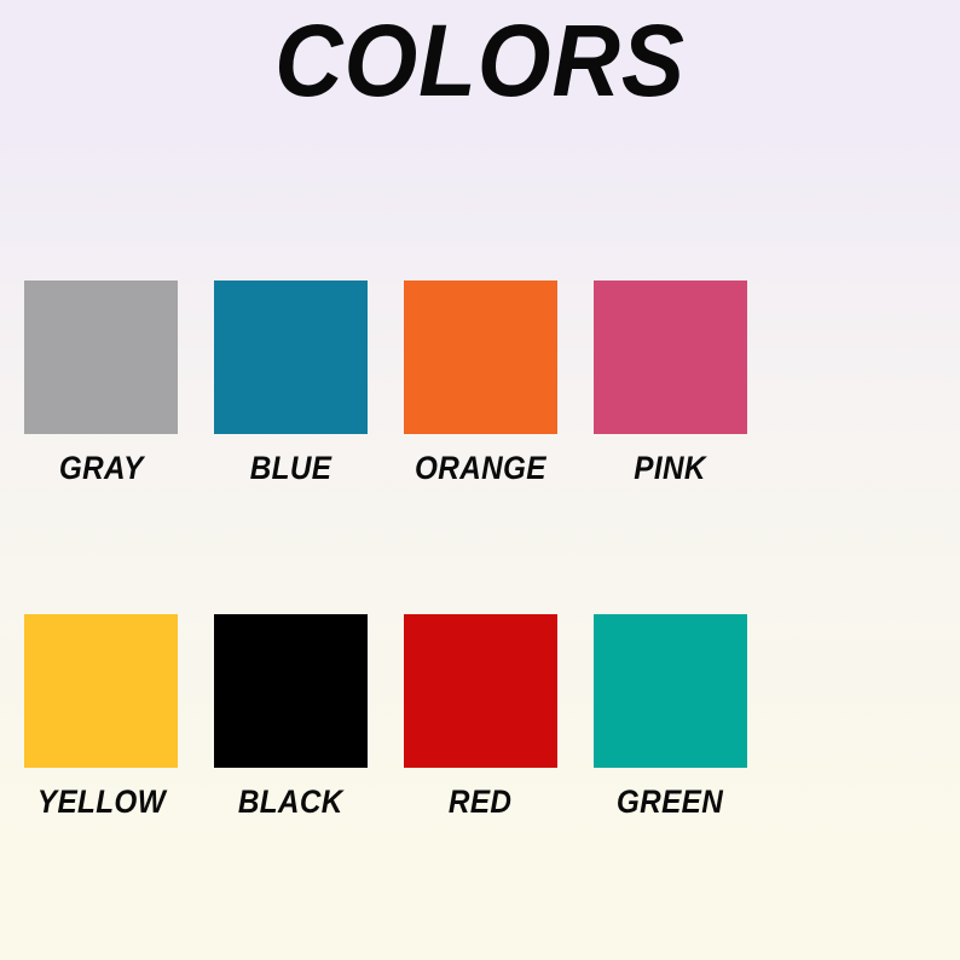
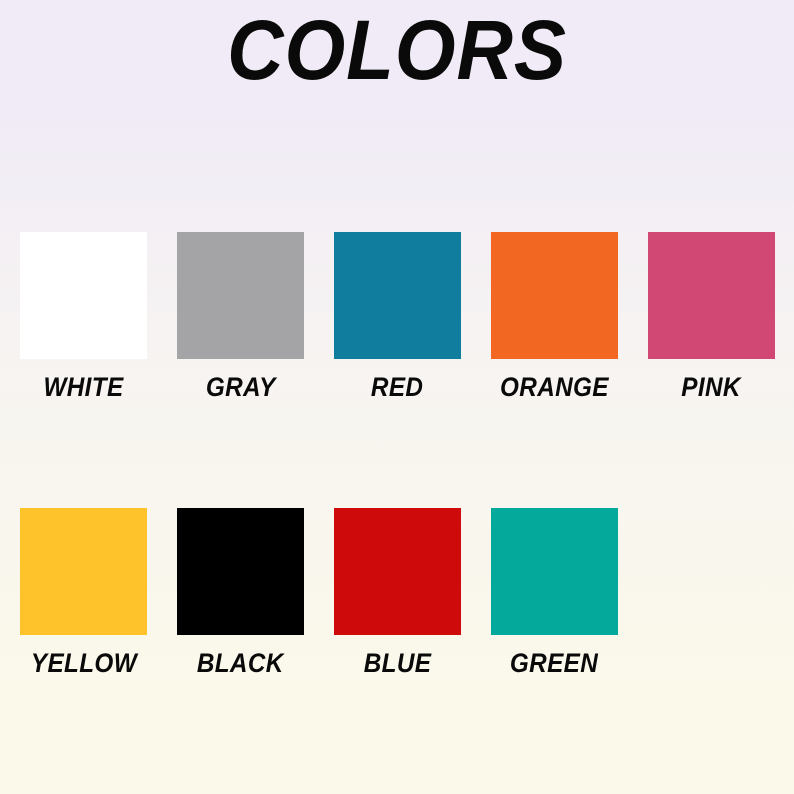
  COLORS
+ WHITE
  GRAY
- BLUE
+ RED
  ORANGE
  PINK
  YELLOW
  BLACK
- RED
+ BLUE
  GREEN
